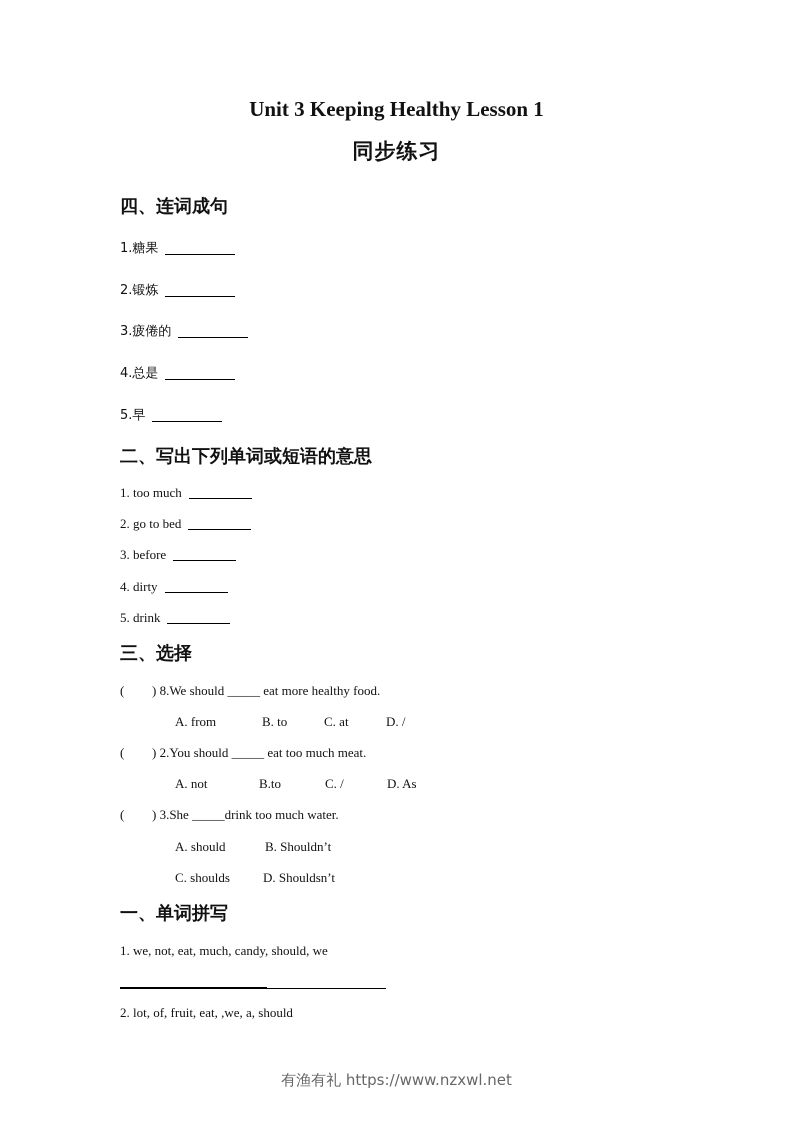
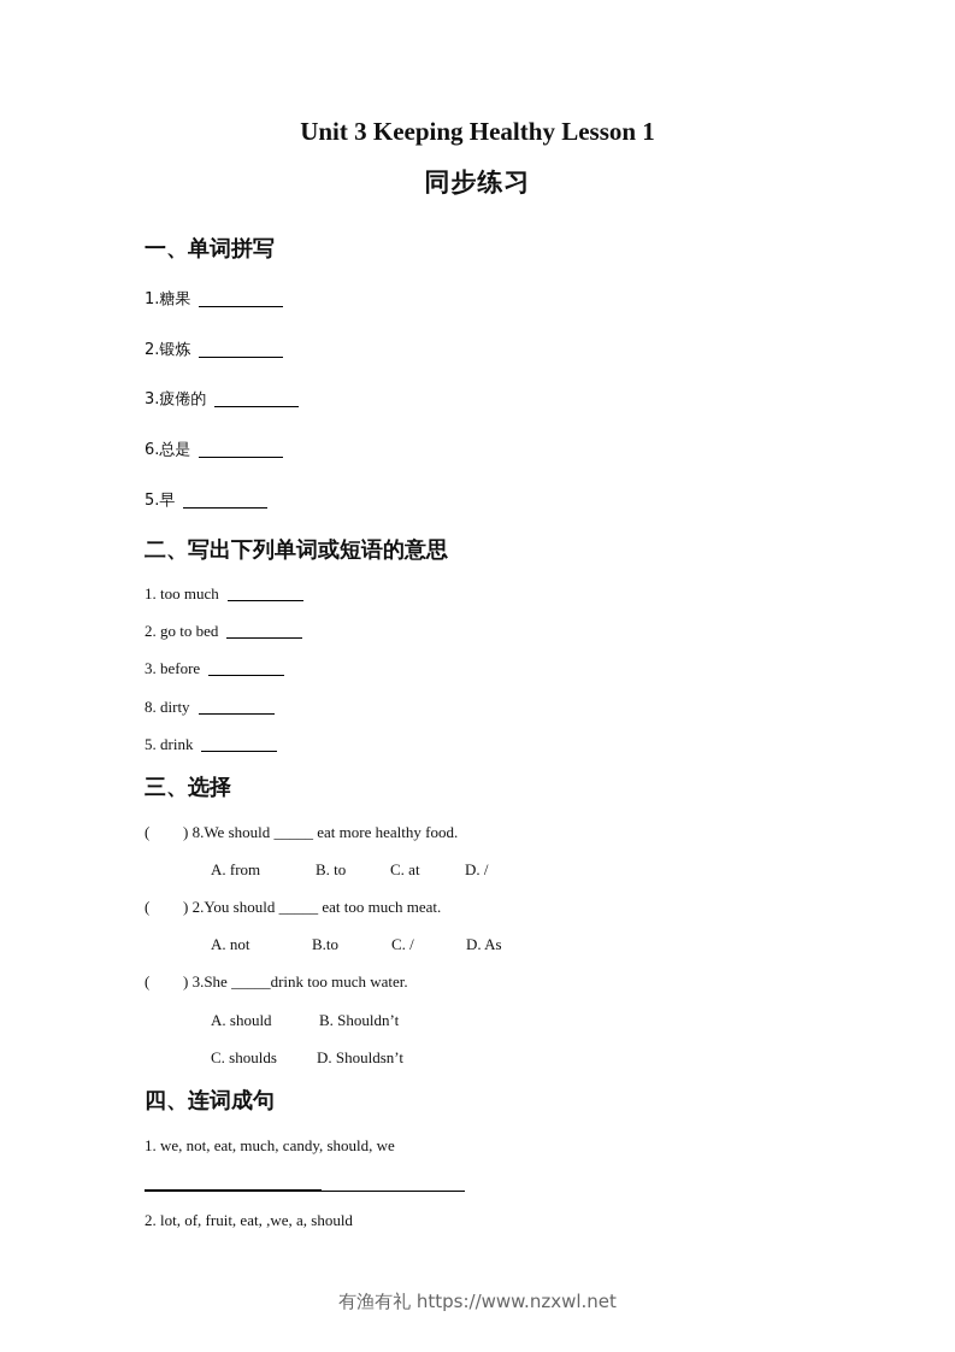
  Unit 3 Keeping Healthy Lesson 1
  同步练习
- 四、连词成句
+ 一、单词拼写
  1.糖果
  2.锻炼
  3.疲倦的
- 4.总是
+ 6.总是
  5.早
  二、写出下列单词或短语的意思
  1. too much
  2. go to bed
  3. before
- 4. dirty
+ 8. dirty
  5. drink
  三、选择
  (
  ) 8.We should _____ eat more healthy food.
  A. from
  B. to
  C. at
  D. /
  (
  ) 2.You should _____ eat too much meat.
  A. not
  B.to
  C. /
  D. As
  (
  ) 3.She _____drink too much water.
  A. should
  B. Shouldn’t
  C. shoulds
  D. Shouldsn’t
- 一、单词拼写
+ 四、连词成句
  1. we, not, eat, much, candy, should, we
  2. lot, of, fruit, eat, ,we, a, should
  有渔有礼 https://www.nzxwl.net
